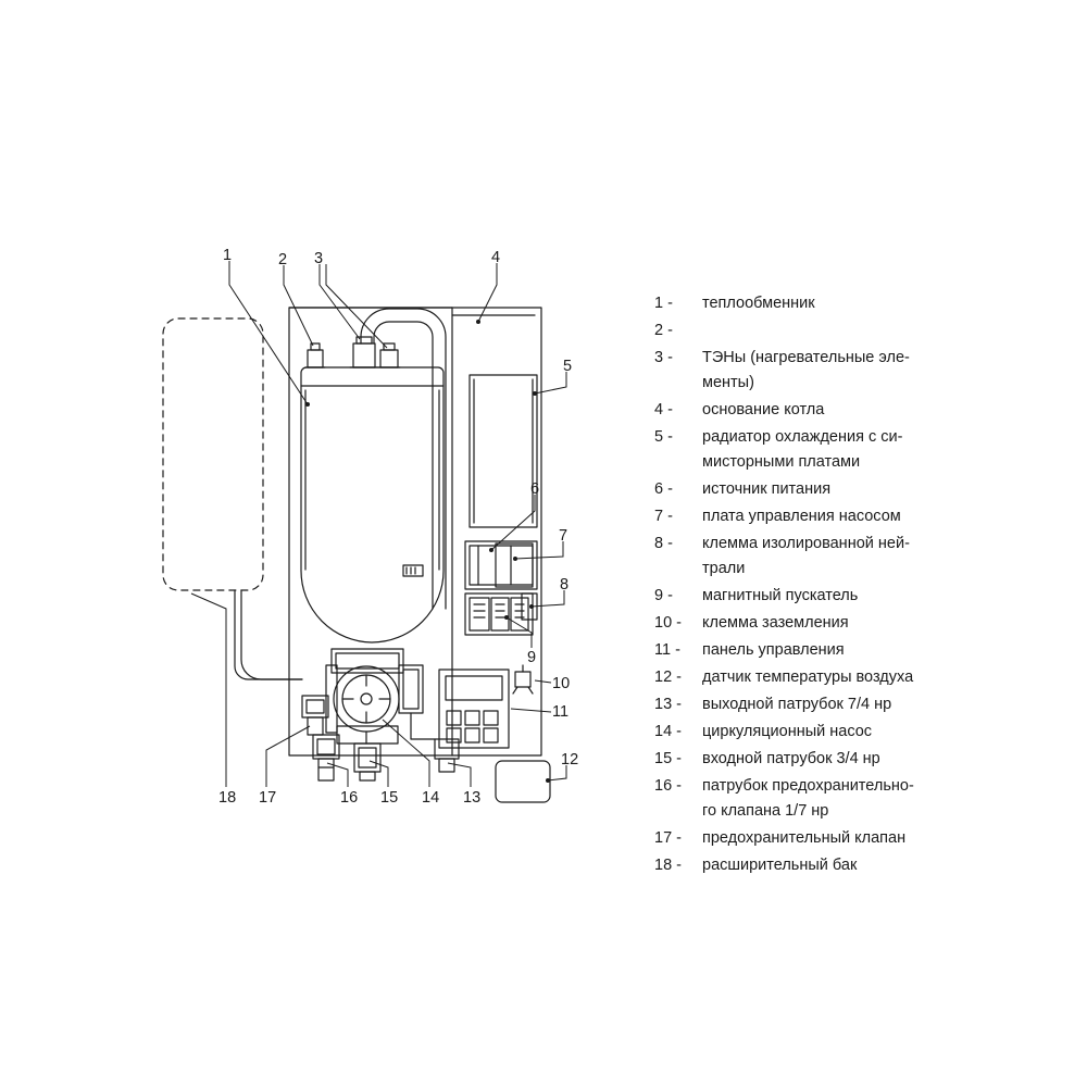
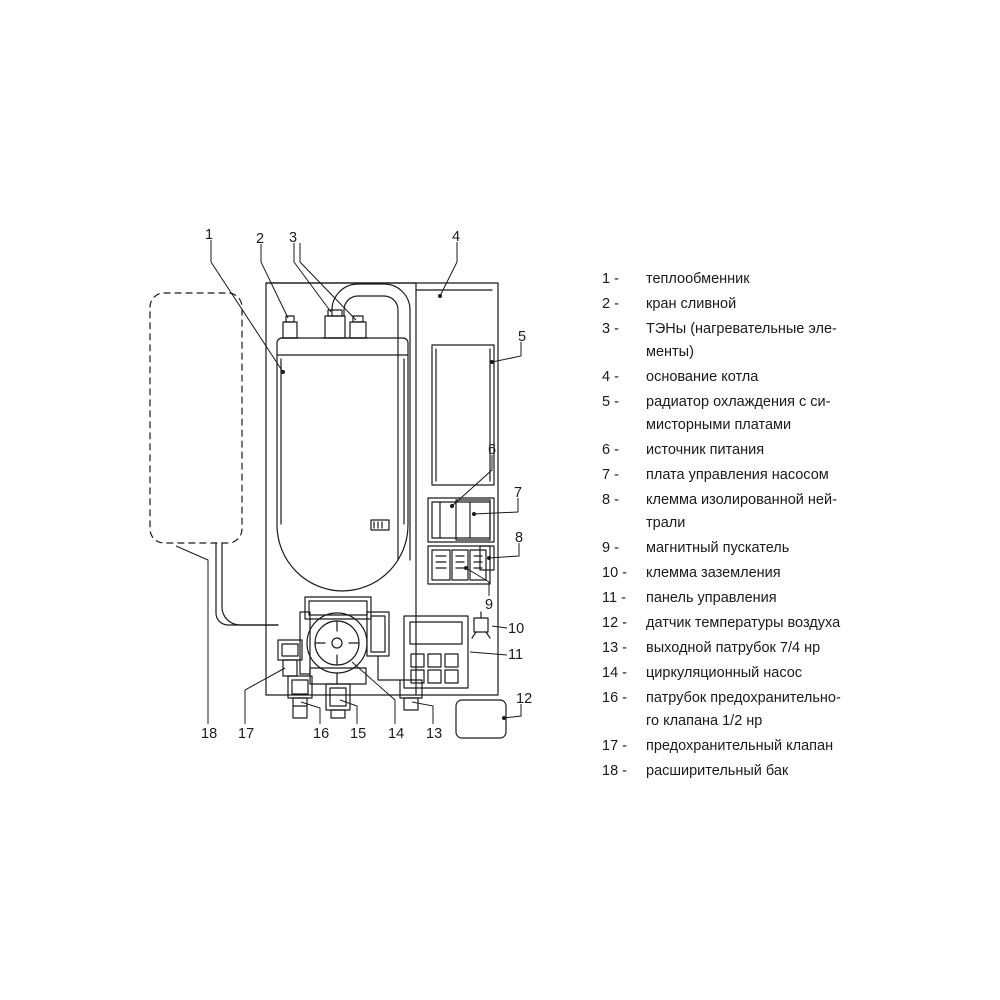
  1
  2
  3
  4
  5
  6
  7
  8
  9
  10
  11
  12
  13
  14
  15
  16
  17
  18
  1 -
  теплообменник
  2 -
+ кран сливной
  3 -
  ТЭНы (нагревательные эле-
  менты)
  4 -
  основание котла
  5 -
  радиатор охлаждения с си-
  мисторными платами
  6 -
  источник питания
  7 -
  плата управления насосом
  8 -
  клемма изолированной ней-
  трали
  9 -
  магнитный пускатель
  10 -
  клемма заземления
  11 -
  панель управления
  12 -
  датчик температуры воздуха
  13 -
  выходной патрубок 7/4 нр
  14 -
  циркуляционный насос
- 15 -
- входной патрубок 3/4 нр
  16 -
  патрубок предохранительно-
- го клапана 1/7 нр
+ го клапана 1/2 нр
  17 -
  предохранительный клапан
  18 -
  расширительный бак
